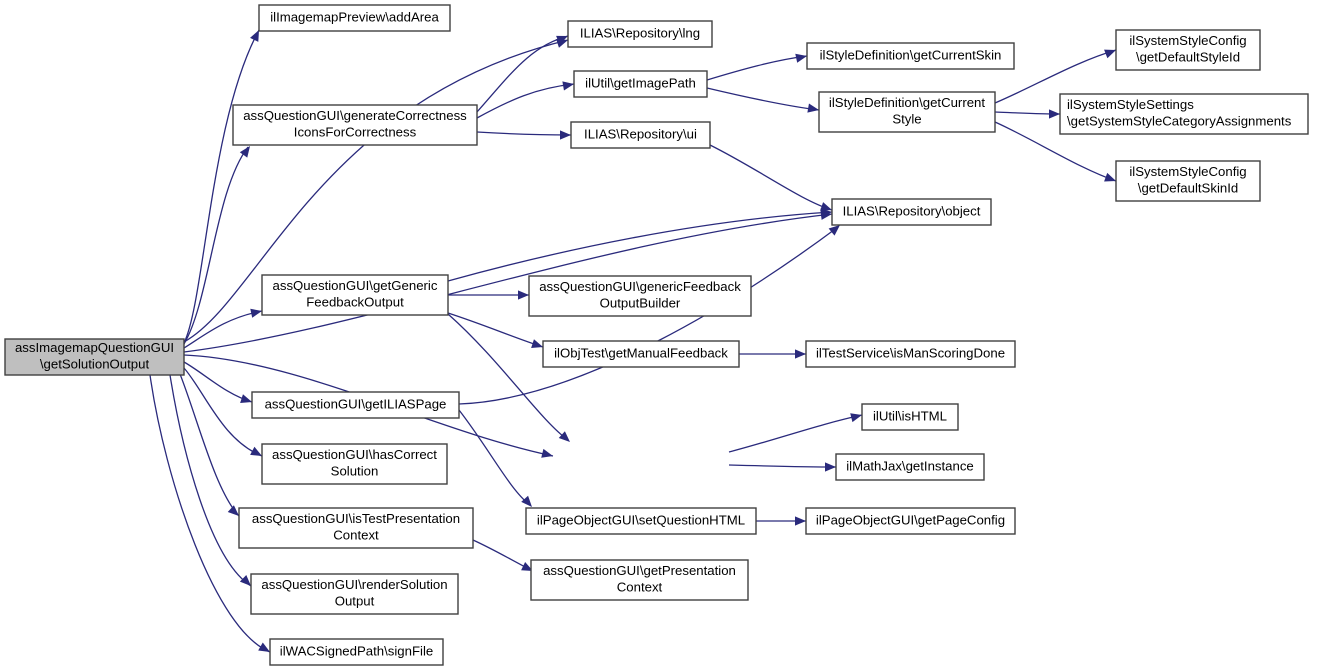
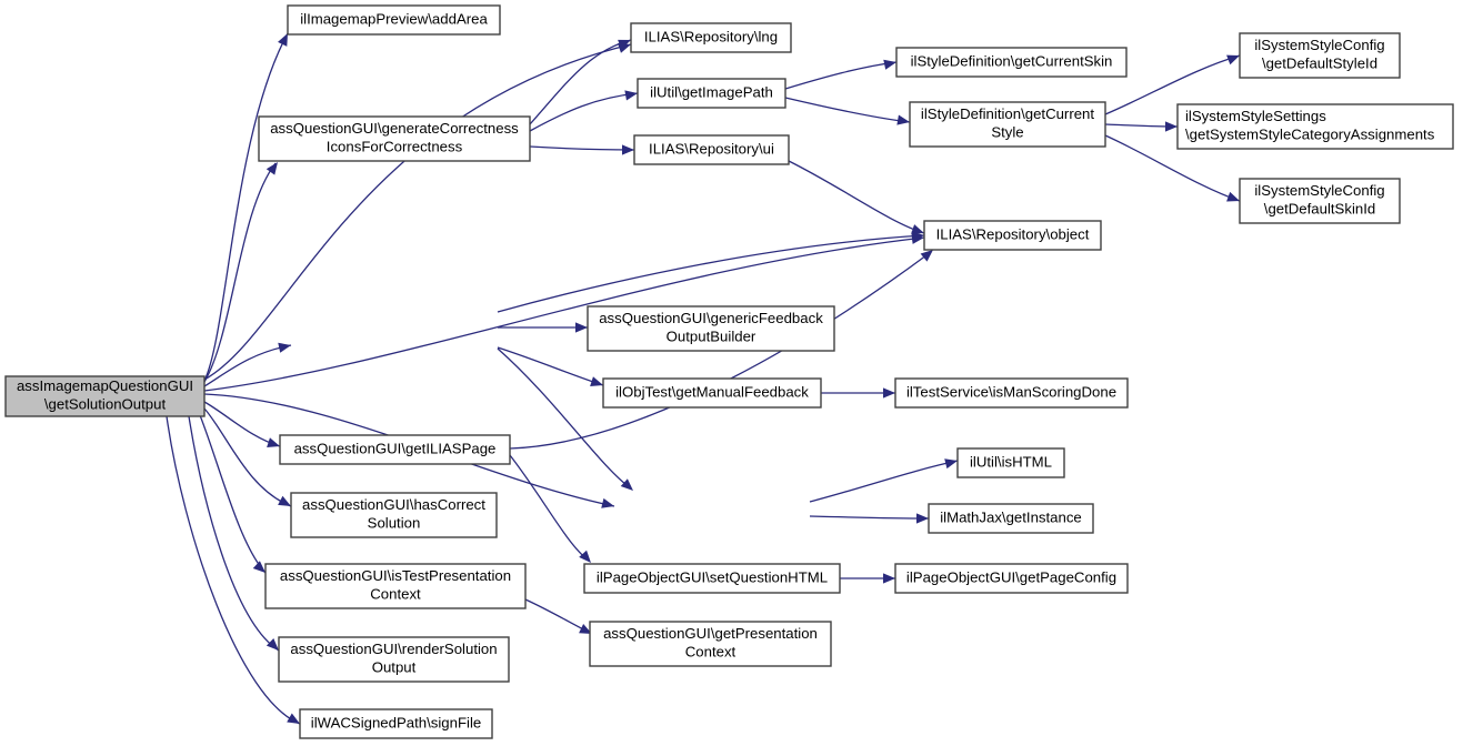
  assImagemapQuestionGUI
  \getSolutionOutput
  ilImagemapPreview\addArea
  assQuestionGUI\generateCorrectness
  IconsForCorrectness
  ILIAS\Repository\lng
  ilUtil\getImagePath
  ILIAS\Repository\ui
  ilStyleDefinition\getCurrentSkin
  ilStyleDefinition\getCurrent
  Style
  ilSystemStyleConfig
  \getDefaultStyleId
  ilSystemStyleSettings
  \getSystemStyleCategoryAssignments
  ilSystemStyleConfig
  \getDefaultSkinId
  ILIAS\Repository\object
- assQuestionGUI\getGeneric
- FeedbackOutput
  assQuestionGUI\genericFeedback
  OutputBuilder
  ilObjTest\getManualFeedback
  ilTestService\isManScoringDone
  assQuestionGUI\getILIASPage
  assQuestionGUI\hasCorrect
  Solution
  ilUtil\isHTML
  ilMathJax\getInstance
  assQuestionGUI\isTestPresentation
  Context
  ilPageObjectGUI\setQuestionHTML
  ilPageObjectGUI\getPageConfig
  assQuestionGUI\renderSolution
  Output
  assQuestionGUI\getPresentation
  Context
  ilWACSignedPath\signFile
